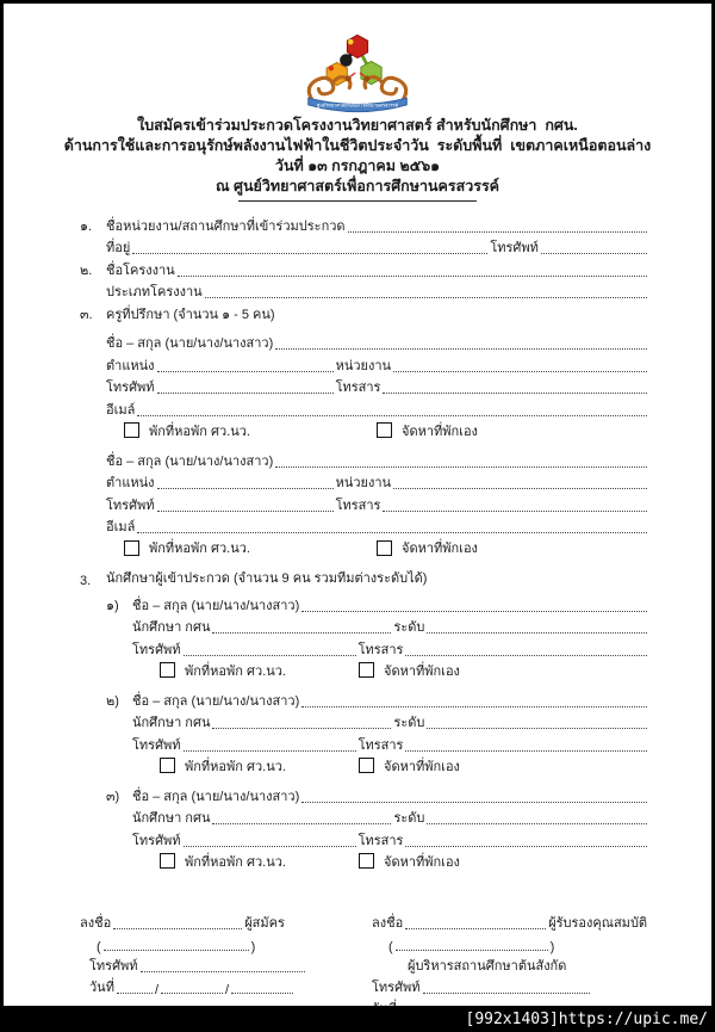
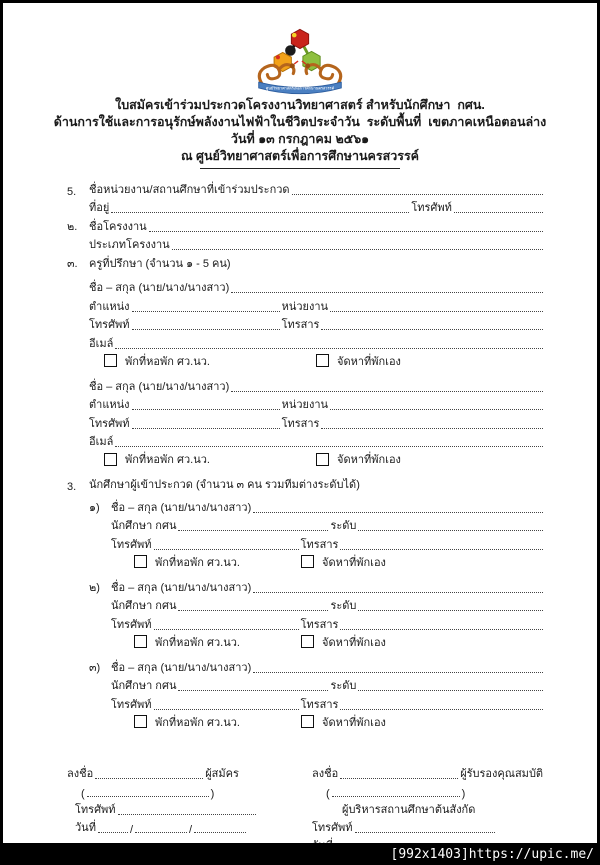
  ใบสมัครเข้าร่วมประกวดโครงงานวิทยาศาสตร์ สำหรับนักศึกษา กศน.
  ด้านการใช้และการอนุรักษ์พลังงานไฟฟ้าในชีวิตประจำวัน ระดับพื้นที่ เขตภาคเหนือตอนล่าง
  วันที่ ๑๓ กรกฎาคม ๒๕๖๑
  ณ ศูนย์วิทยาศาสตร์เพื่อการศึกษานครสวรรค์
- ๑.
+ 5.
  ชื่อหน่วยงาน/สถานศึกษาที่เข้าร่วมประกวด
  ที่อยู่
  โทรศัพท์
  ๒.
  ชื่อโครงงาน
  ประเภทโครงงาน
  ๓.
  ครูที่ปรึกษา (จำนวน ๑ - 5 คน)
  ชื่อ – สกุล (นาย/นาง/นางสาว)
  ตำแหน่ง
  หน่วยงาน
  โทรศัพท์
  โทรสาร
  อีเมล์
  พักที่หอพัก ศว.นว.
  จัดหาที่พักเอง
  ชื่อ – สกุล (นาย/นาง/นางสาว)
  ตำแหน่ง
  หน่วยงาน
  โทรศัพท์
  โทรสาร
  อีเมล์
  พักที่หอพัก ศว.นว.
  จัดหาที่พักเอง
  3.
- นักศึกษาผู้เข้าประกวด (จำนวน 9 คน รวมทีมต่างระดับได้)
+ นักศึกษาผู้เข้าประกวด (จำนวน ๓ คน รวมทีมต่างระดับได้)
  ๑)
  ชื่อ – สกุล (นาย/นาง/นางสาว)
  นักศึกษา กศน
  ระดับ
  โทรศัพท์
  โทรสาร
  พักที่หอพัก ศว.นว.
  จัดหาที่พักเอง
  ๒)
  ชื่อ – สกุล (นาย/นาง/นางสาว)
  นักศึกษา กศน
  ระดับ
  โทรศัพท์
  โทรสาร
  พักที่หอพัก ศว.นว.
  จัดหาที่พักเอง
  ๓)
  ชื่อ – สกุล (นาย/นาง/นางสาว)
  นักศึกษา กศน
  ระดับ
  โทรศัพท์
  โทรสาร
  พักที่หอพัก ศว.นว.
  จัดหาที่พักเอง
  ลงชื่อ
  ผู้สมัคร
  (
  )
  โทรศัพท์
  วันที่
  /
  /
  ลงชื่อ
  ผู้รับรองคุณสมบัติ
  (
  )
  ผู้บริหารสถานศึกษาต้นสังกัด
  โทรศัพท์
  [992x1403]https://upic.me/
